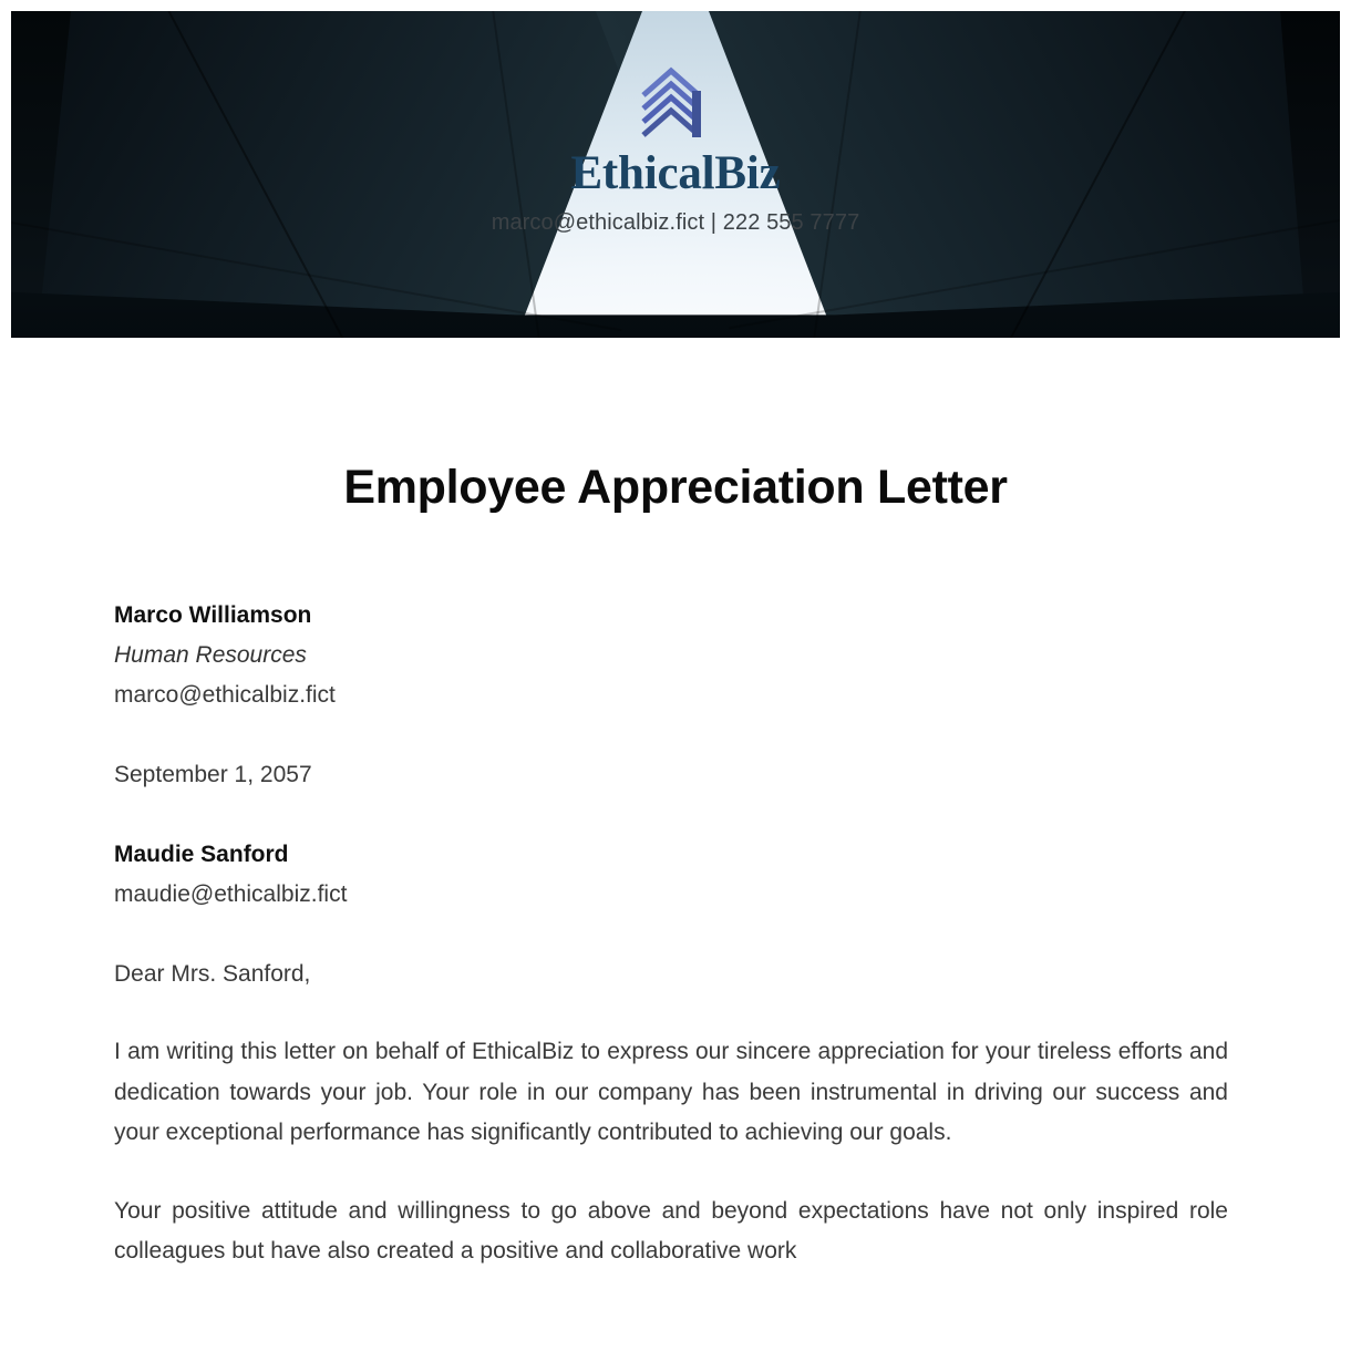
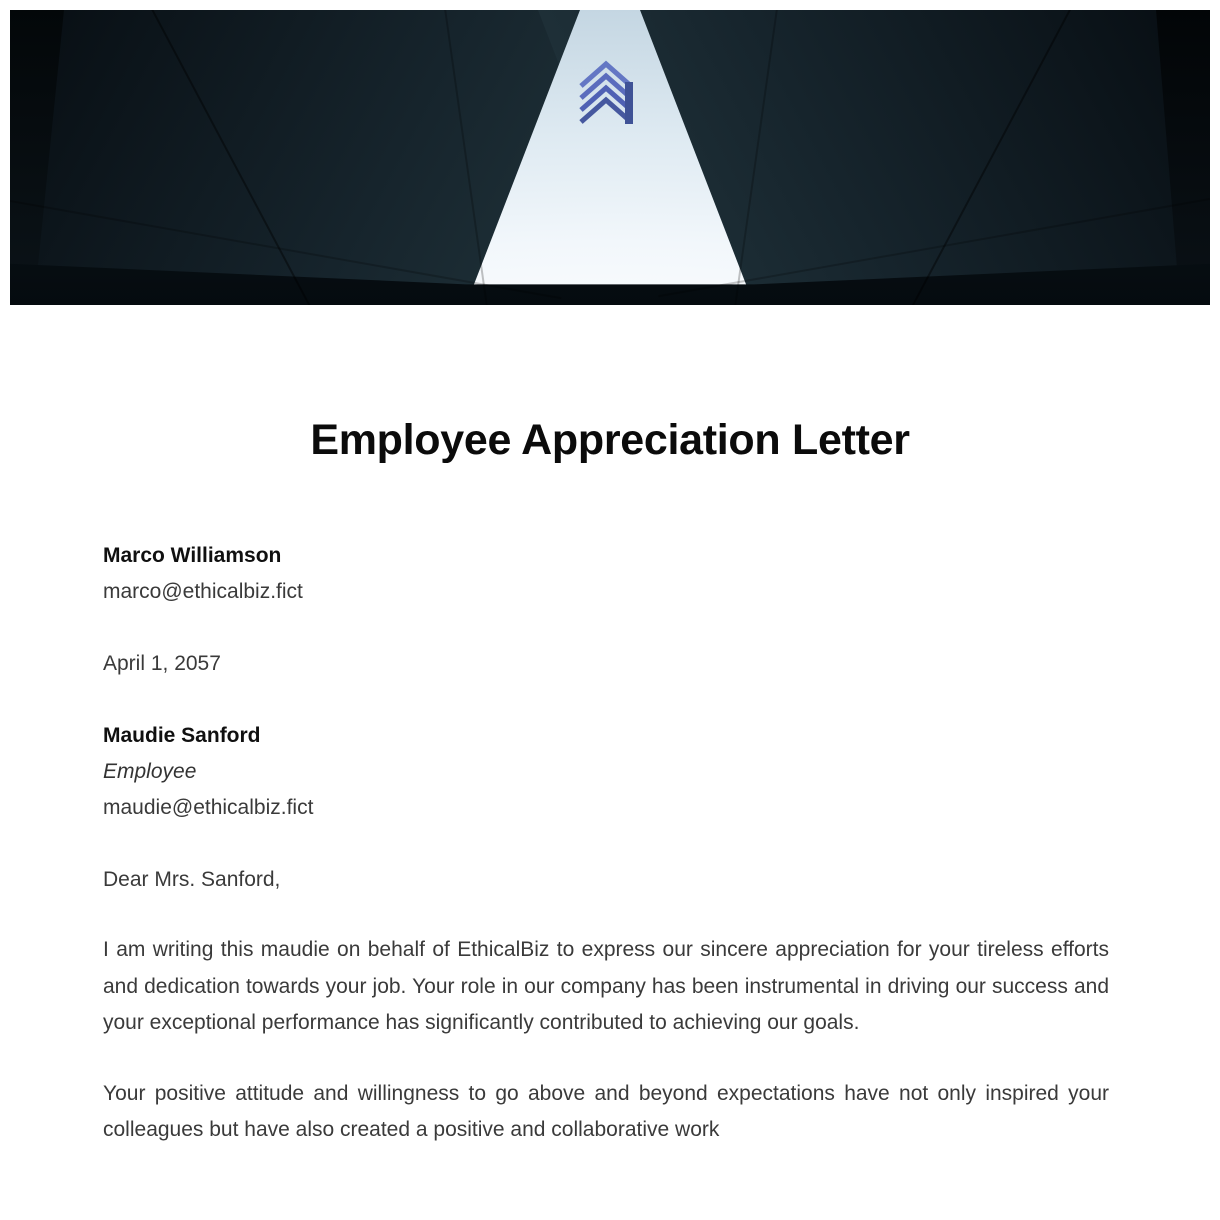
- EthicalBiz
- marco@ethicalbiz.fict | 222 555 7777
  Employee Appreciation Letter
  Marco Williamson
- Human Resources
  marco@ethicalbiz.fict
- September 1, 2057
+ April 1, 2057
  Maudie Sanford
+ Employee
  maudie@ethicalbiz.fict
  Dear Mrs. Sanford,
- I am writing this letter on behalf of EthicalBiz to express our sincere appreciation for your tireless efforts and dedication towards your job. Your role in our company has been instrumental in driving our success and your exceptional performance has significantly contributed to achieving our goals.
+ I am writing this maudie on behalf of EthicalBiz to express our sincere appreciation for your tireless efforts and dedication towards your job. Your role in our company has been instrumental in driving our success and your exceptional performance has significantly contributed to achieving our goals.
- Your positive attitude and willingness to go above and beyond expectations have not only inspired role colleagues but have also created a positive and collaborative work
+ Your positive attitude and willingness to go above and beyond expectations have not only inspired your colleagues but have also created a positive and collaborative work
